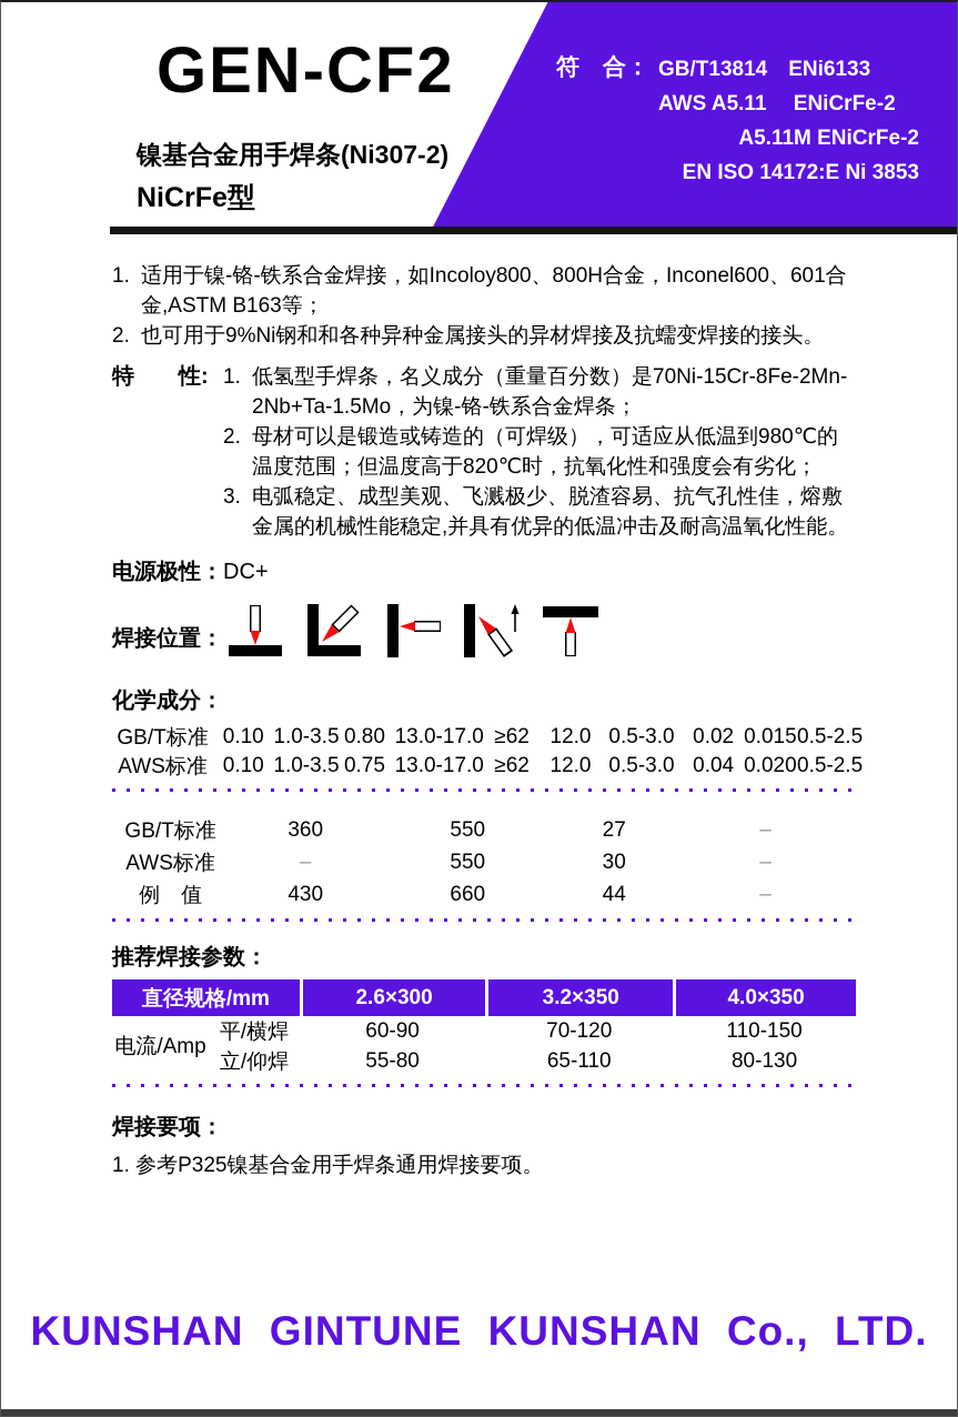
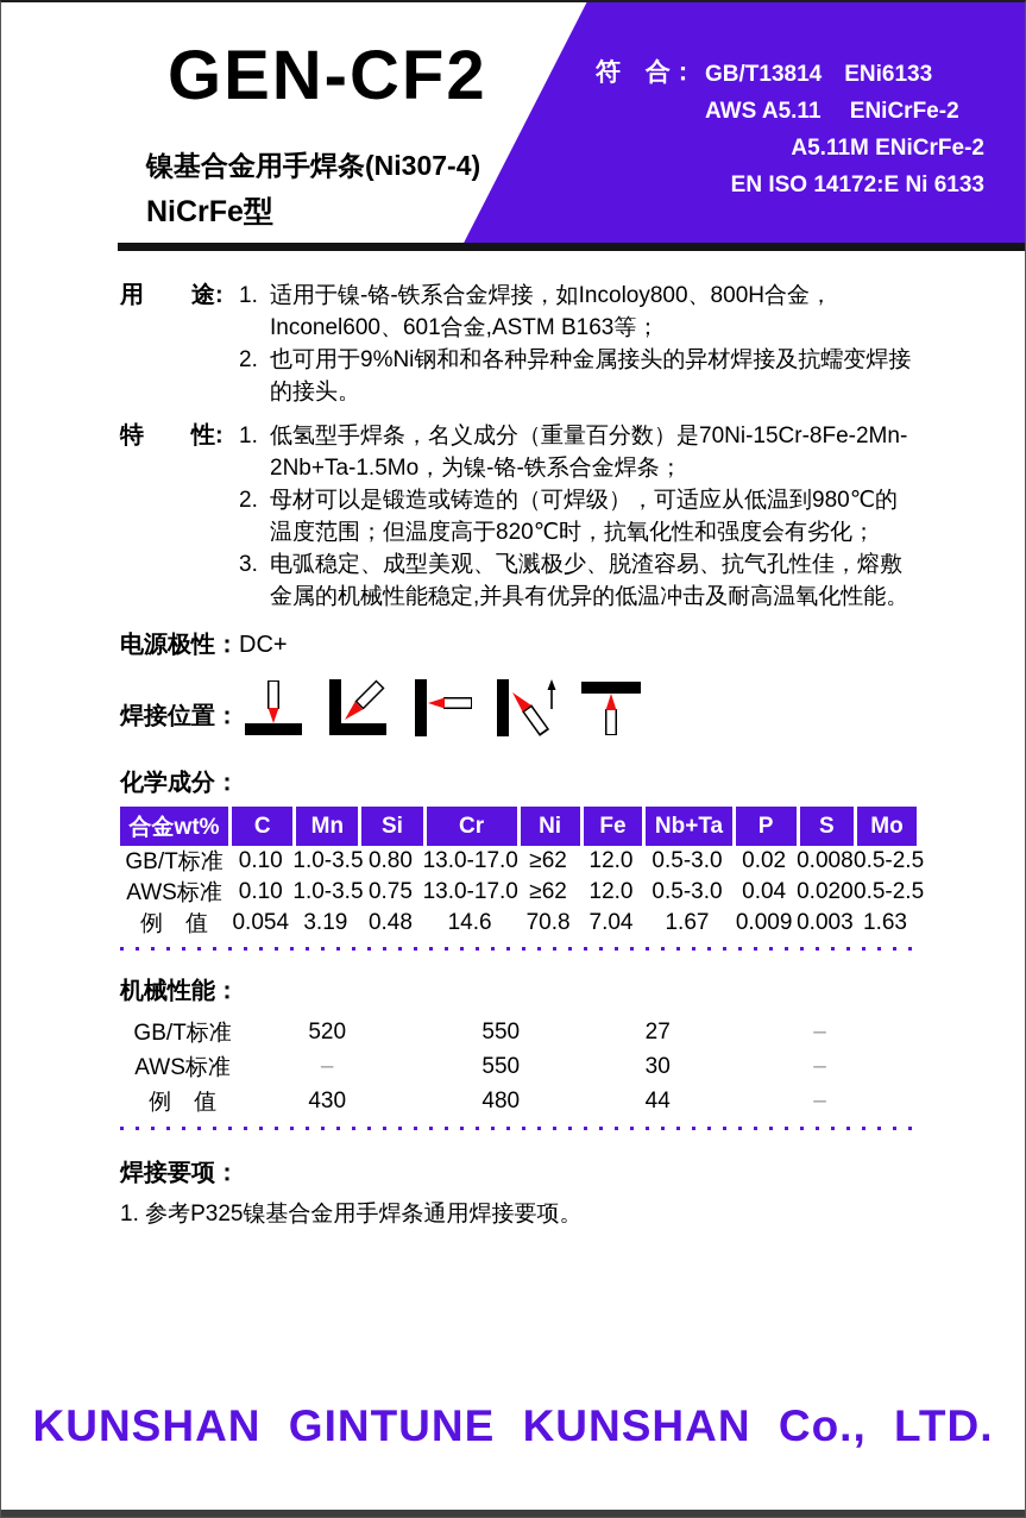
  GEN-CF2
- 镍基合金用手焊条(Ni307-2)
+ 镍基合金用手焊条(Ni307-4)
  NiCrFe型
  符 合：
  GB/T13814 ENi6133
  AWS A5.11 ENiCrFe-2
  A5.11M ENiCrFe-2
- EN ISO 14172:E Ni 3853
+ EN ISO 14172:E Ni 6133
+ 用 途:
  1.
  适用于镍-铬-铁系合金焊接，如Incoloy800、800H合金，Inconel600、601合金,ASTM B163等；
  2.
  也可用于9%Ni钢和和各种异种金属接头的异材焊接及抗蠕变焊接的接头。
  特 性:
  1.
  低氢型手焊条，名义成分（重量百分数）是70Ni-15Cr-8Fe-2Mn-2Nb+Ta-1.5Mo，为镍-铬-铁系合金焊条；
  2.
  母材可以是锻造或铸造的（可焊级），可适应从低温到980℃的温度范围；但温度高于820℃时，抗氧化性和强度会有劣化；
  3.
  电弧稳定、成型美观、飞溅极少、脱渣容易、抗气孔性佳，熔敷金属的机械性能稳定,并具有优异的低温冲击及耐高温氧化性能。
  电源极性：
  DC+
  焊接位置：
  化学成分：
+ 合金wt%	C	Mn	Si	Cr	Ni	Fe	Nb+Ta	P	S	Mo
- GB/T标准	0.10	1.0-3.5	0.80	13.0-17.0	≥62	12.0	0.5-3.0	0.02	0.015	0.5-2.5
+ GB/T标准	0.10	1.0-3.5	0.80	13.0-17.0	≥62	12.0	0.5-3.0	0.02	0.008	0.5-2.5
  AWS标准	0.10	1.0-3.5	0.75	13.0-17.0	≥62	12.0	0.5-3.0	0.04	0.020	0.5-2.5
+ 例 值	0.054	3.19	0.48	14.6	70.8	7.04	1.67	0.009	0.003	1.63
+ 机械性能：
- GB/T标准	360	550	27	–
+ GB/T标准	520	550	27	–
  AWS标准	–	550	30	–
- 例 值	430	660	44	–
+ 例 值	430	480	44	–
- 推荐焊接参数：
- 直径规格/mm	2.6×300	3.2×350	4.0×350
- 电流/Amp	平/横焊	60-90	70-120	110-150
- 立/仰焊	55-80	65-110	80-130
  焊接要项：
  1. 参考P325镍基合金用手焊条通用焊接要项。
  KUNSHAN GINTUNE KUNSHAN Co., LTD.
